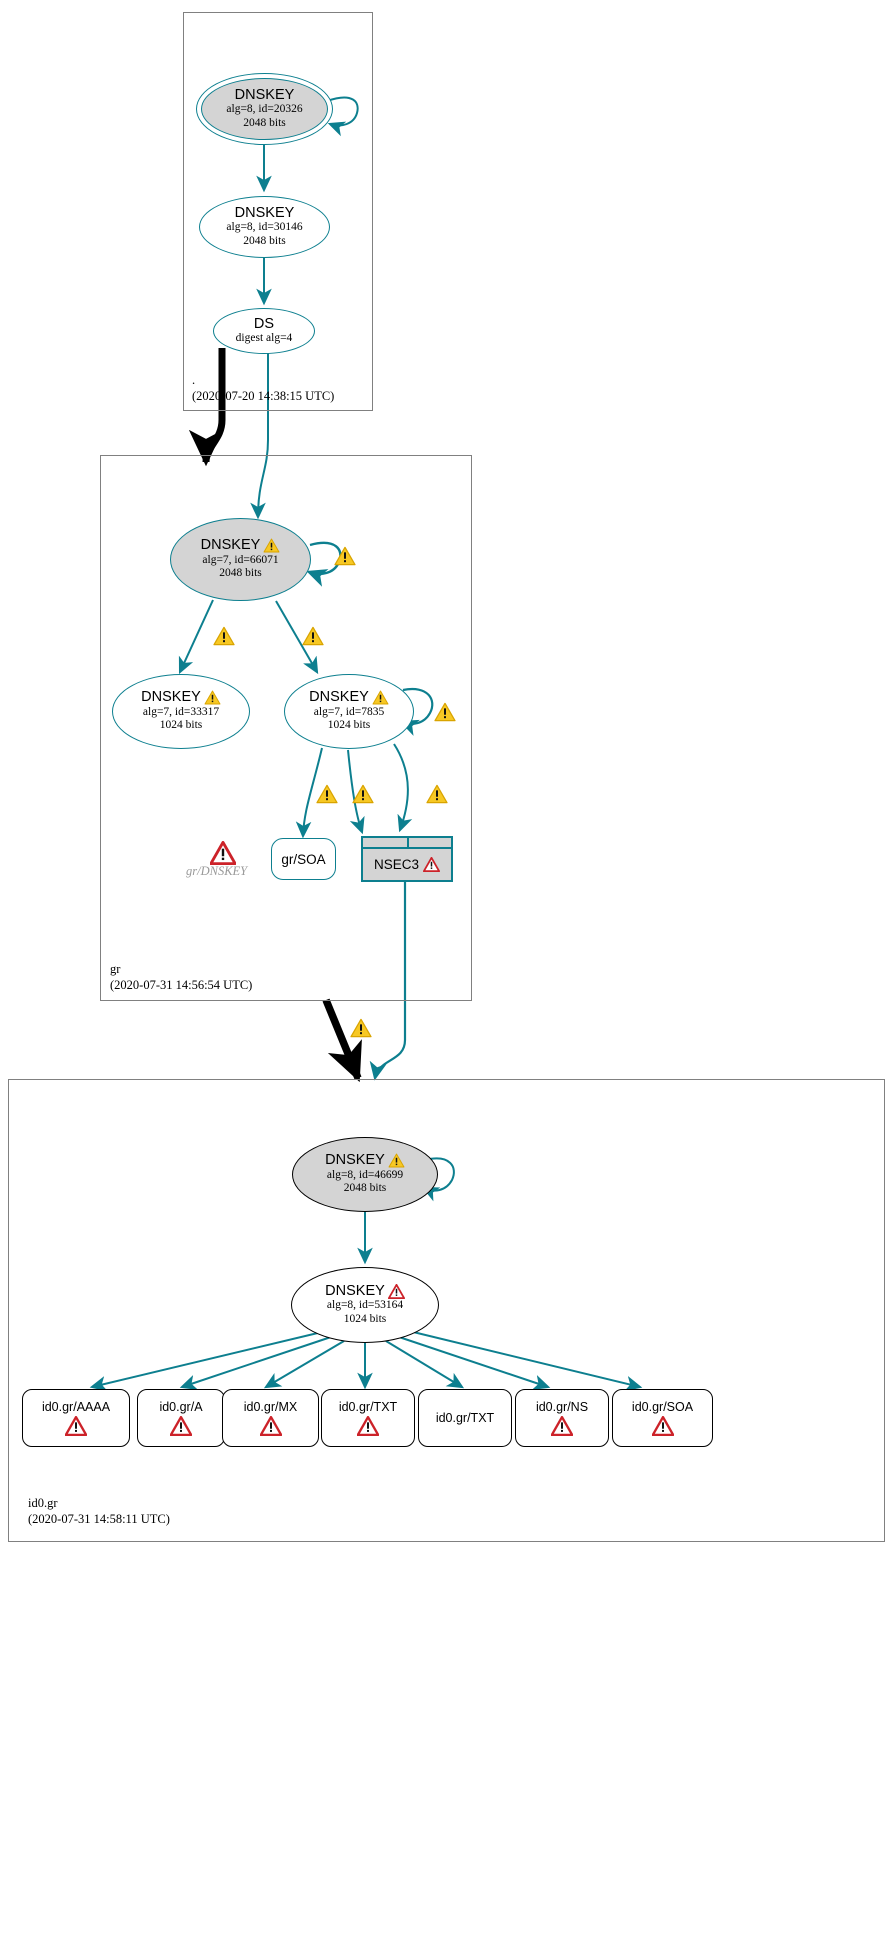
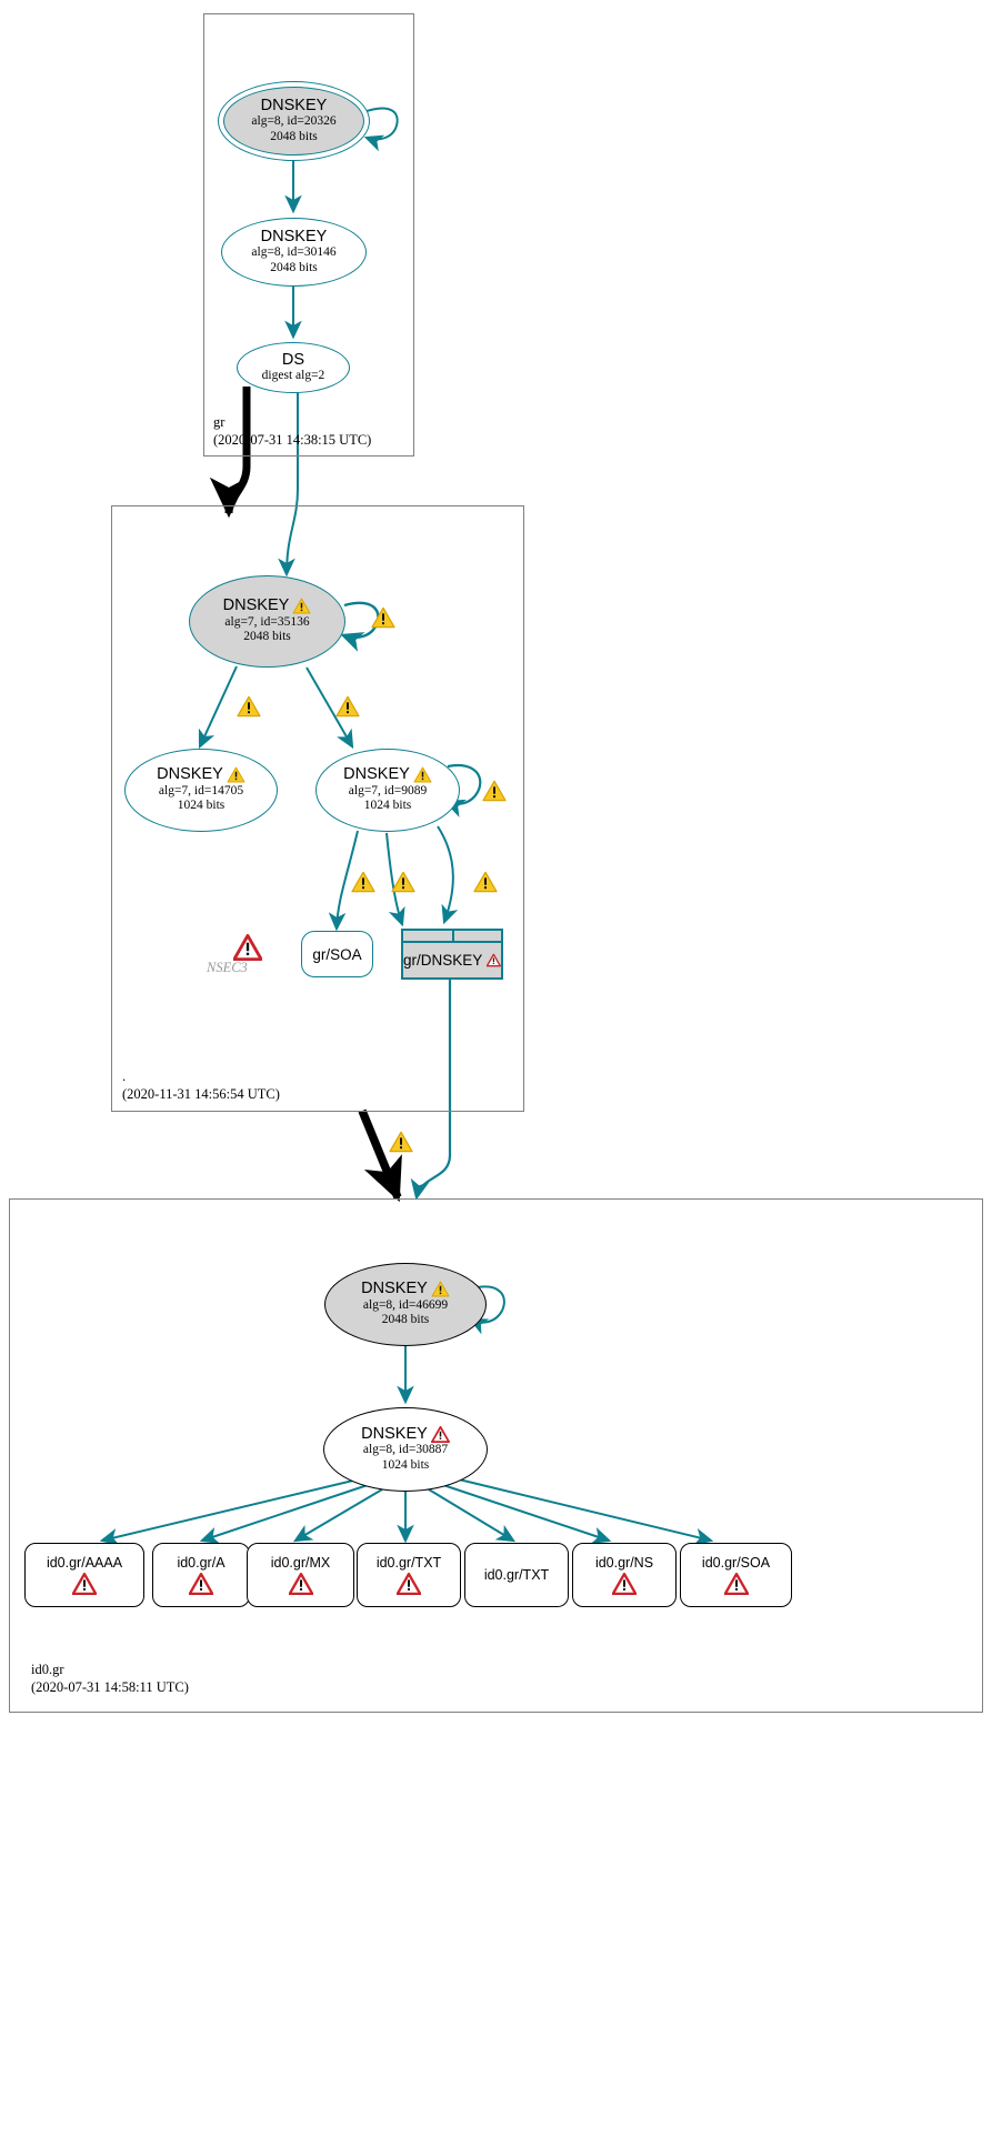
- .
+ gr
- (2020-07-20 14:38:15 UTC)
+ (2020-07-31 14:38:15 UTC)
  DNSKEY
  alg=8, id=20326
  2048 bits
  DNSKEY
  alg=8, id=30146
  2048 bits
  DS
- digest alg=4
+ digest alg=2
- gr
+ .
- (2020-07-31 14:56:54 UTC)
+ (2020-11-31 14:56:54 UTC)
  DNSKEY
- alg=7, id=66071
+ alg=7, id=35136
  2048 bits
  DNSKEY
- alg=7, id=33317
+ alg=7, id=14705
  1024 bits
  DNSKEY
- alg=7, id=7835
+ alg=7, id=9089
  1024 bits
- gr/DNSKEY
+ NSEC3
  gr/SOA
- NSEC3
+ gr/DNSKEY
  id0.gr
  (2020-07-31 14:58:11 UTC)
  DNSKEY
  alg=8, id=46699
  2048 bits
  DNSKEY
- alg=8, id=53164
+ alg=8, id=30887
  1024 bits
  id0.gr/AAAA
  id0.gr/A
  id0.gr/MX
  id0.gr/TXT
  id0.gr/TXT
  id0.gr/NS
  id0.gr/SOA
